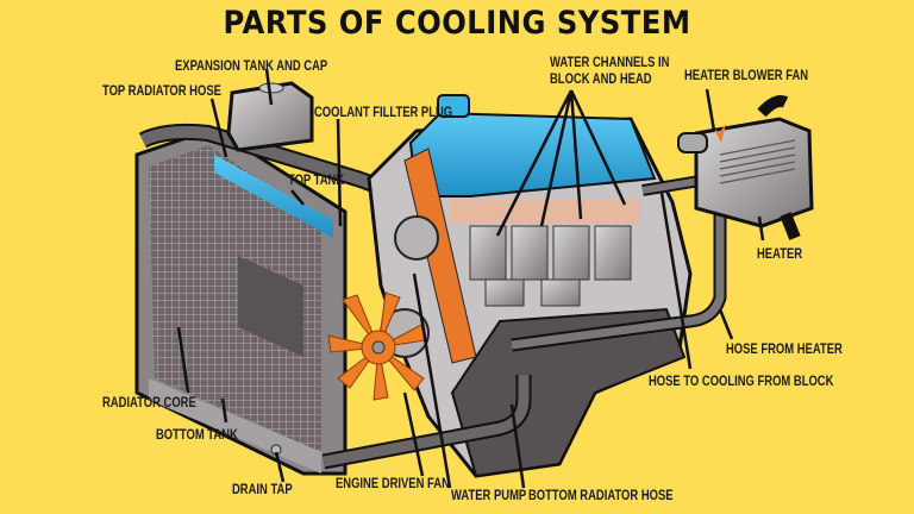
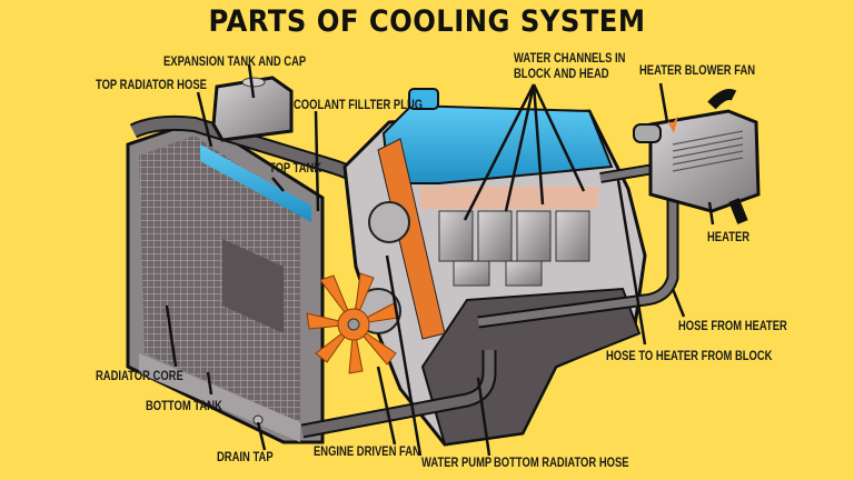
  PARTS OF COOLING SYSTEM
  EXPANSION TANK AND CAP
  TOP RADIATOR HOSE
  COOLANT FILLTER PLUG
  TOP TANK
  WATER CHANNELS IN
  BLOCK AND HEAD
  HEATER BLOWER FAN
  HEATER
  HOSE FROM HEATER
- HOSE TO COOLING FROM BLOCK
+ HOSE TO HEATER FROM BLOCK
  RADIATOR CORE
  BOTTOM TANK
  DRAIN TAP
  ENGINE DRIVEN FAN
  WATER PUMP
  BOTTOM RADIATOR HOSE
